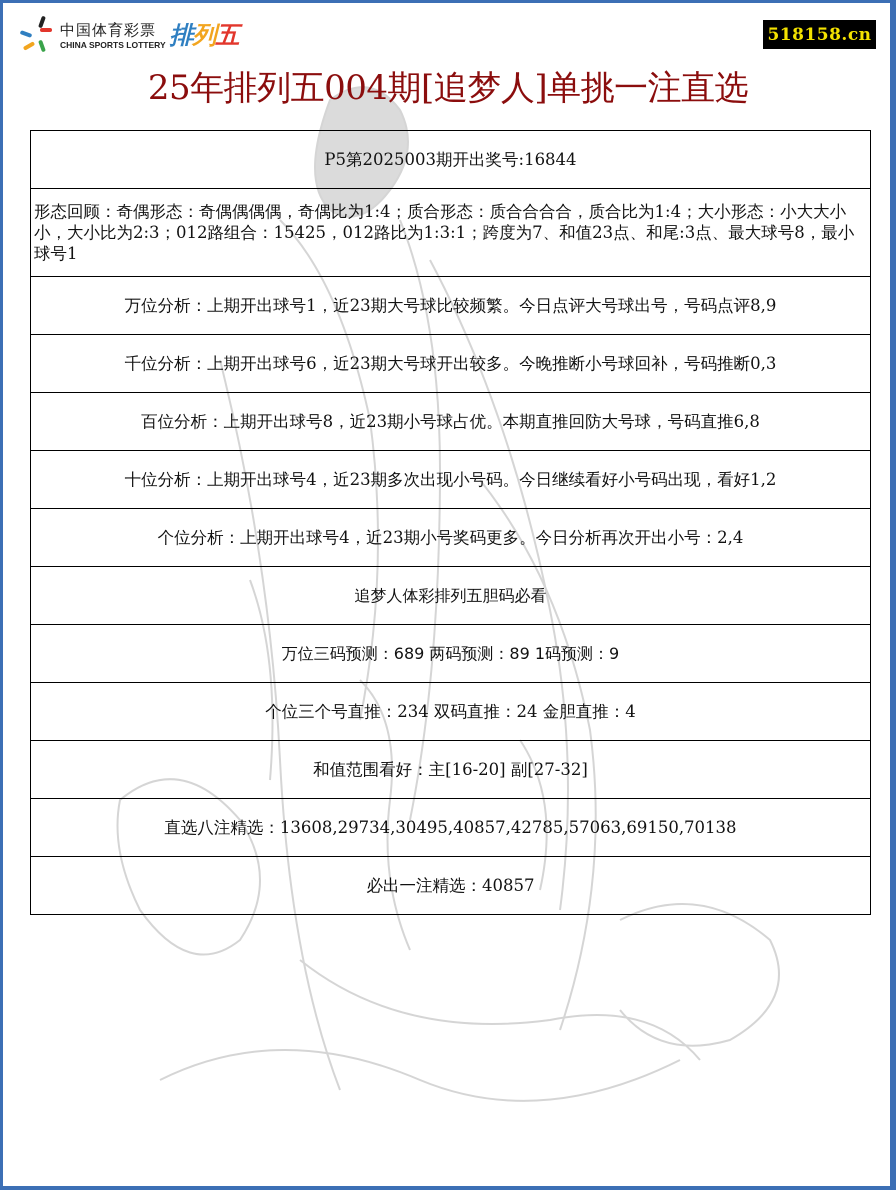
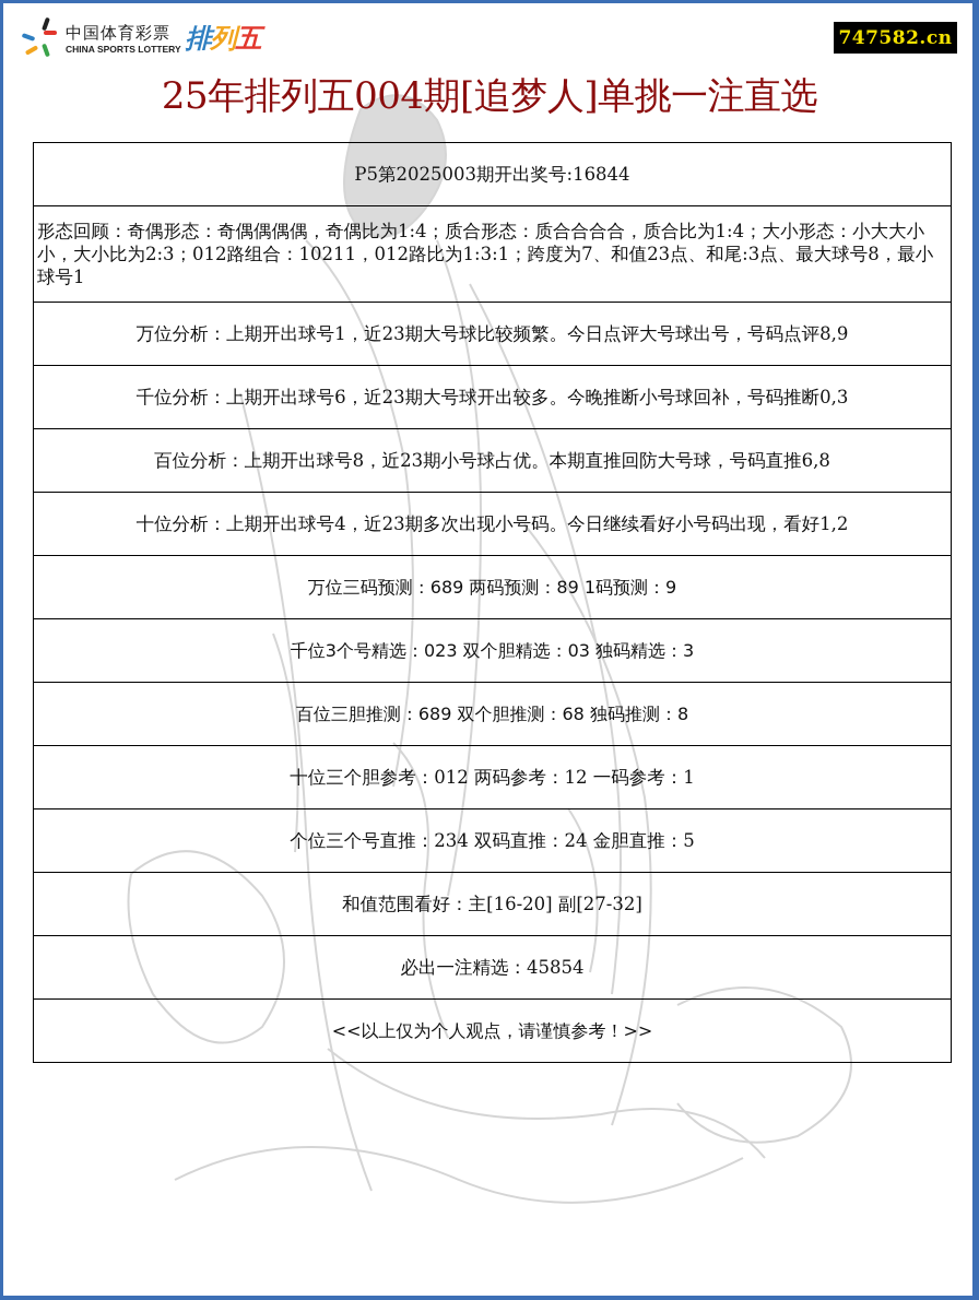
  中国体育彩票
  CHINA SPORTS LOTTERY
  排列五
- 518158.cn
+ 747582.cn
  25年排列五004期[追梦人]单挑一注直选
  P5第2025003期开出奖号:16844
- 形态回顾：奇偶形态：奇偶偶偶偶，奇偶比为1:4；质合形态：质合合合合，质合比为1:4；大小形态：小大大小小，大小比为2:3；012路组合：15425，012路比为1:3:1；跨度为7、和值23点、和尾:3点、最大球号8，最小球号1
+ 形态回顾：奇偶形态：奇偶偶偶偶，奇偶比为1:4；质合形态：质合合合合，质合比为1:4；大小形态：小大大小小，大小比为2:3；012路组合：10211，012路比为1:3:1；跨度为7、和值23点、和尾:3点、最大球号8，最小球号1
  万位分析：上期开出球号1，近23期大号球比较频繁。今日点评大号球出号，号码点评8,9
  千位分析：上期开出球号6，近23期大号球开出较多。今晚推断小号球回补，号码推断0,3
  百位分析：上期开出球号8，近23期小号球占优。本期直推回防大号球，号码直推6,8
  十位分析：上期开出球号4，近23期多次出现小号码。今日继续看好小号码出现，看好1,2
- 个位分析：上期开出球号4，近23期小号奖码更多。今日分析再次开出小号：2,4
- 追梦人体彩排列五胆码必看
  万位三码预测：689 两码预测：89 1码预测：9
+ 千位3个号精选：023 双个胆精选：03 独码精选：3
+ 百位三胆推测：689 双个胆推测：68 独码推测：8
+ 十位三个胆参考：012 两码参考：12 一码参考：1
- 个位三个号直推：234 双码直推：24 金胆直推：4
+ 个位三个号直推：234 双码直推：24 金胆直推：5
  和值范围看好：主[16-20] 副[27-32]
- 直选八注精选：13608,29734,30495,40857,42785,57063,69150,70138
- 必出一注精选：40857
+ 必出一注精选：45854
+ <<以上仅为个人观点，请谨慎参考！>>
